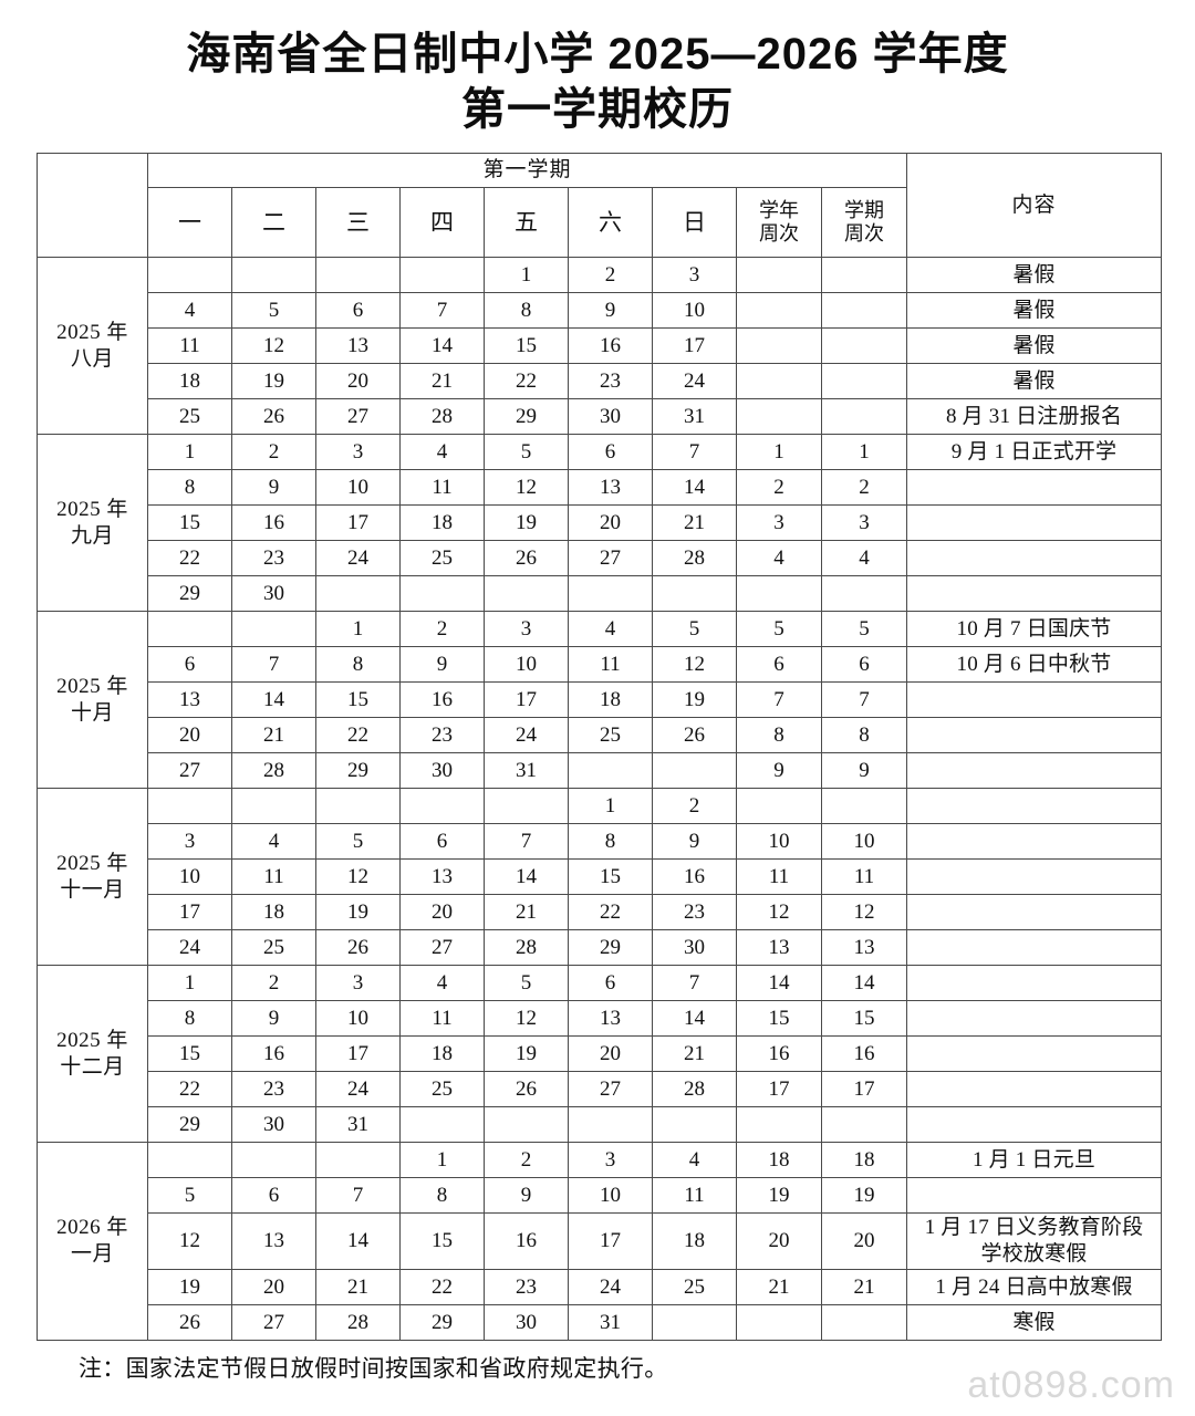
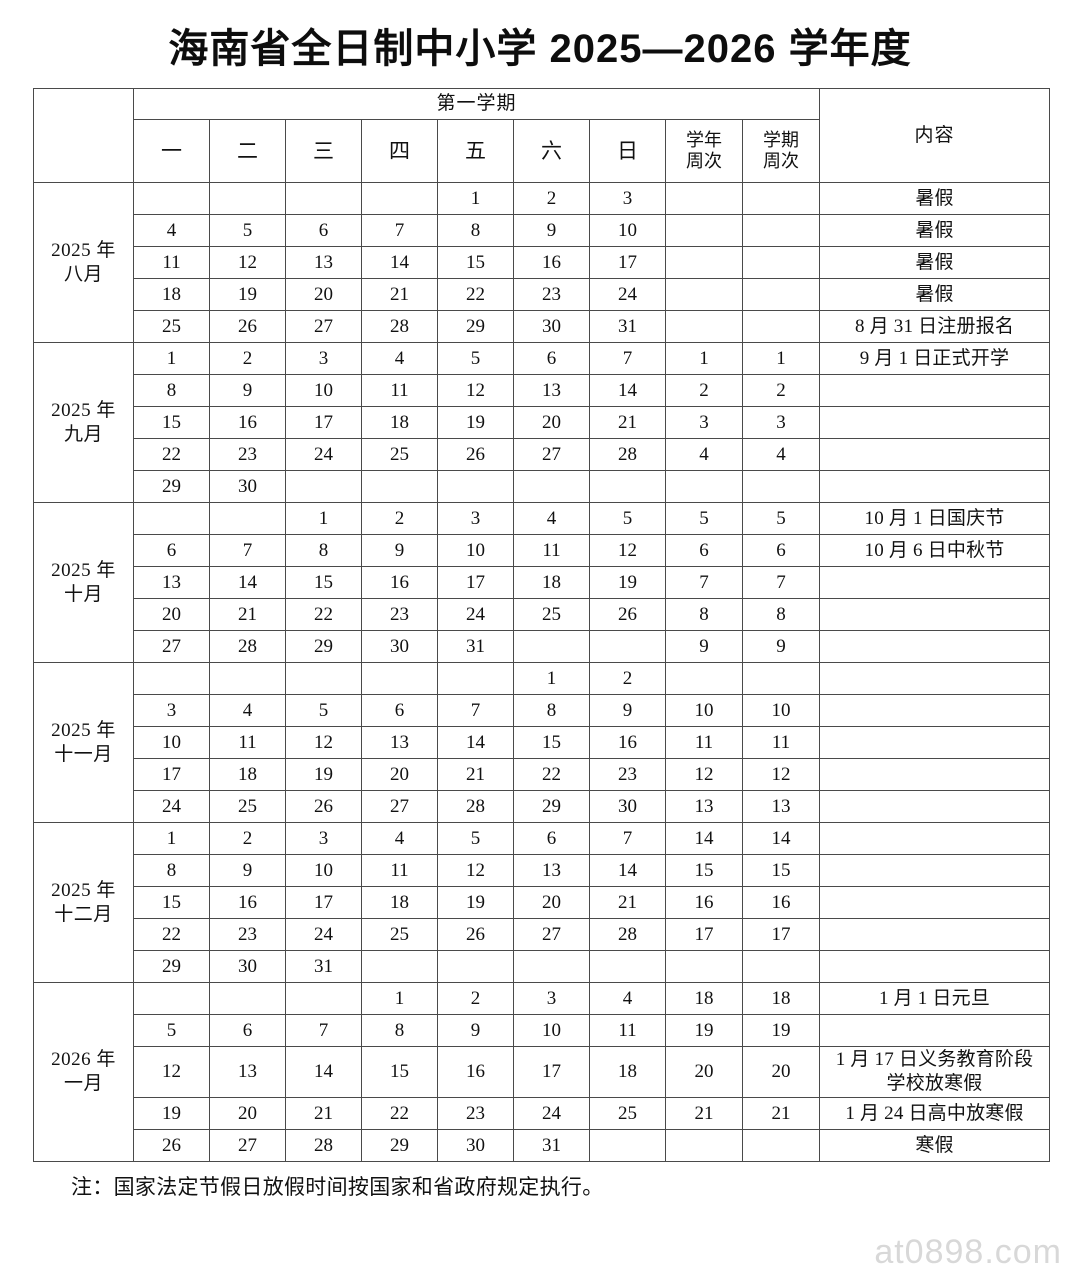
  海南省全日制中小学 2025—2026 学年度
- 第一学期校历
  	第一学期	内容
  一	二	三	四	五	六	日	学年 周次	学期 周次
  2025 年八月					1	2	3			暑假
  4	5	6	7	8	9	10			暑假
  11	12	13	14	15	16	17			暑假
  18	19	20	21	22	23	24			暑假
  25	26	27	28	29	30	31			8 月 31 日注册报名
  2025 年九月	1	2	3	4	5	6	7	1	1	9 月 1 日正式开学
  8	9	10	11	12	13	14	2	2
  15	16	17	18	19	20	21	3	3
  22	23	24	25	26	27	28	4	4
  29	30
- 2025 年十月			1	2	3	4	5	5	5	10 月 7 日国庆节
+ 2025 年十月			1	2	3	4	5	5	5	10 月 1 日国庆节
  6	7	8	9	10	11	12	6	6	10 月 6 日中秋节
  13	14	15	16	17	18	19	7	7
  20	21	22	23	24	25	26	8	8
  27	28	29	30	31			9	9
  2025 年十一月						1	2
  3	4	5	6	7	8	9	10	10
  10	11	12	13	14	15	16	11	11
  17	18	19	20	21	22	23	12	12
  24	25	26	27	28	29	30	13	13
  2025 年十二月	1	2	3	4	5	6	7	14	14
  8	9	10	11	12	13	14	15	15
  15	16	17	18	19	20	21	16	16
  22	23	24	25	26	27	28	17	17
  29	30	31
  2026 年一月				1	2	3	4	18	18	1 月 1 日元旦
  5	6	7	8	9	10	11	19	19
  12	13	14	15	16	17	18	20	20	1 月 17 日义务教育阶段学校放寒假
  19	20	21	22	23	24	25	21	21	1 月 24 日高中放寒假
  26	27	28	29	30	31				寒假
  注：国家法定节假日放假时间按国家和省政府规定执行。
  at0898.com
